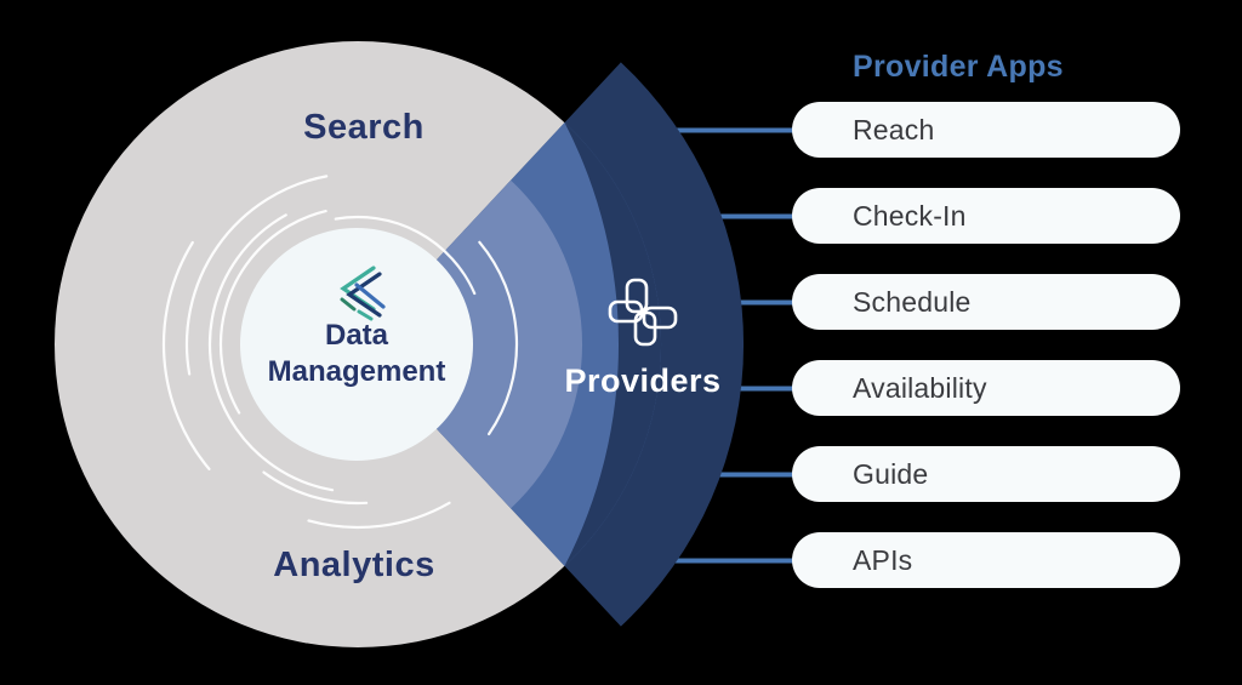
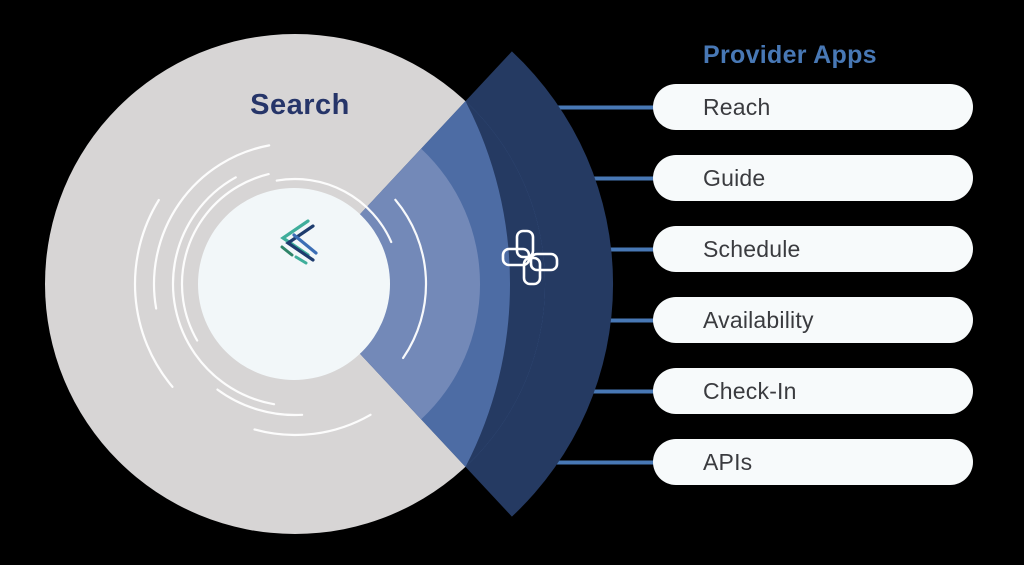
  Search
- Analytics
- Data
- Management
- Providers
  Provider Apps
  Reach
- Check-In
+ Guide
  Schedule
  Availability
- Guide
+ Check-In
  APIs
